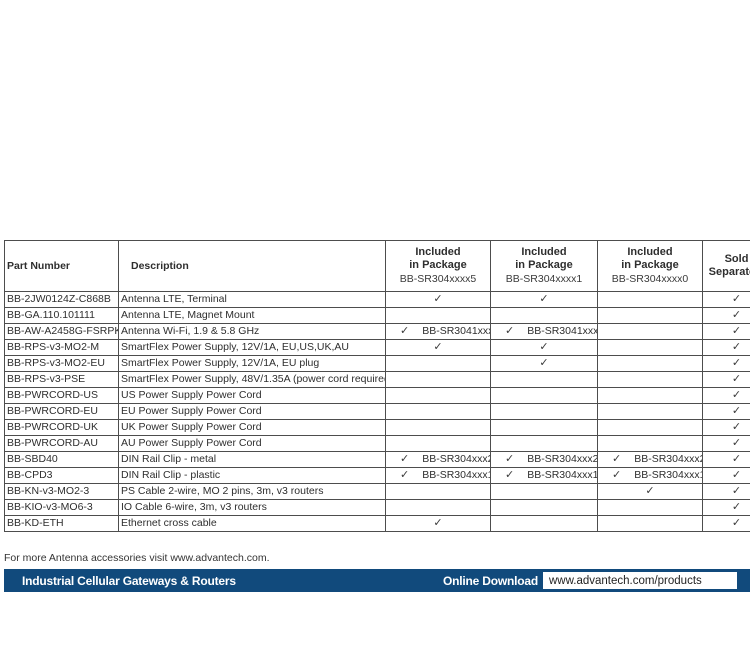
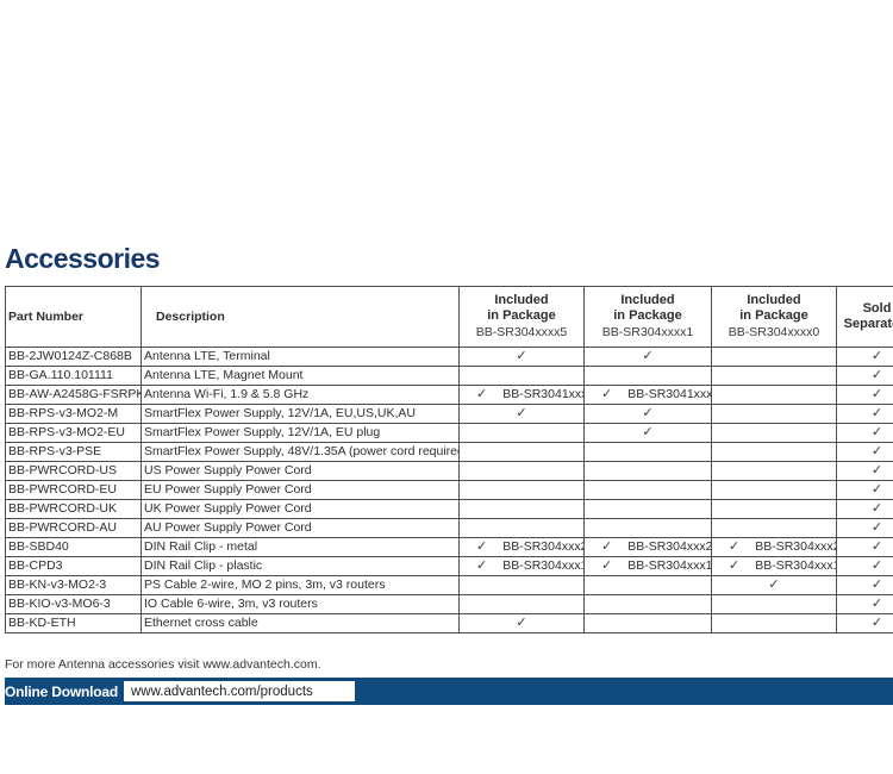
+ Accessories
  Part Number	Description	Included in Package BB-SR304xxxx5	Included in Package BB-SR304xxxx1	Included in Package BB-SR304xxxx0	Sold Separat
  BB-2JW0124Z-C868B	Antenna LTE, Terminal	✓	✓		✓
  BB-GA.110.101111	Antenna LTE, Magnet Mount				✓
  BB-AW-A2458G-FSRPK	Antenna Wi-Fi, 1.9 & 5.8 GHz	✓ BB-SR3041xx	✓ BB-SR3041xxx		✓
  BB-RPS-v3-MO2-M	SmartFlex Power Supply, 12V/1A, EU,US,UK,AU	✓	✓		✓
  BB-RPS-v3-MO2-EU	SmartFlex Power Supply, 12V/1A, EU plug		✓		✓
  BB-RPS-v3-PSE	SmartFlex Power Supply, 48V/1.35A (power cord require				✓
  BB-PWRCORD-US	US Power Supply Power Cord				✓
  BB-PWRCORD-EU	EU Power Supply Power Cord				✓
  BB-PWRCORD-UK	UK Power Supply Power Cord				✓
  BB-PWRCORD-AU	AU Power Supply Power Cord				✓
  BB-SBD40	DIN Rail Clip - metal	✓ BB-SR304xxx	✓ BB-SR304xxx2	✓ BB-SR304xxx	✓
  BB-CPD3	DIN Rail Clip - plastic	✓ BB-SR304xxx	✓ BB-SR304xxx1	✓ BB-SR304xxx	✓
  BB-KN-v3-MO2-3	PS Cable 2-wire, MO 2 pins, 3m, v3 routers			✓	✓
  BB-KIO-v3-MO6-3	IO Cable 6-wire, 3m, v3 routers				✓
  BB-KD-ETH	Ethernet cross cable	✓			✓
  For more Antenna accessories visit www.advantech.com.
- Industrial Cellular Gateways & Routers
  Online Download
  www.advantech.com/products
